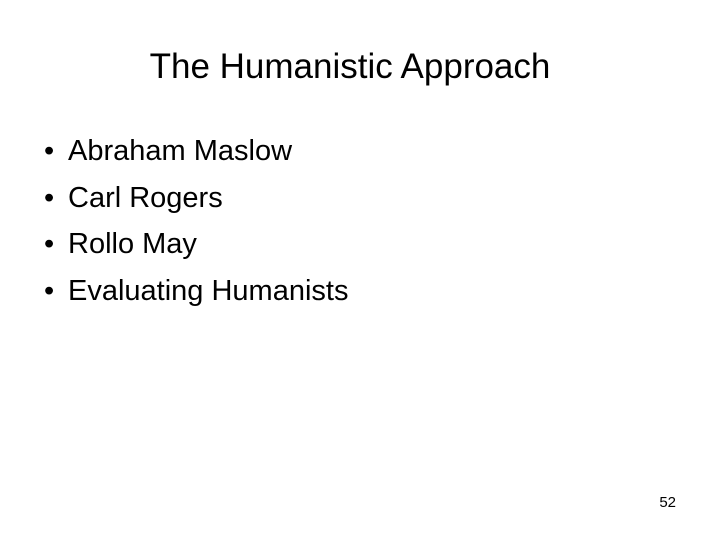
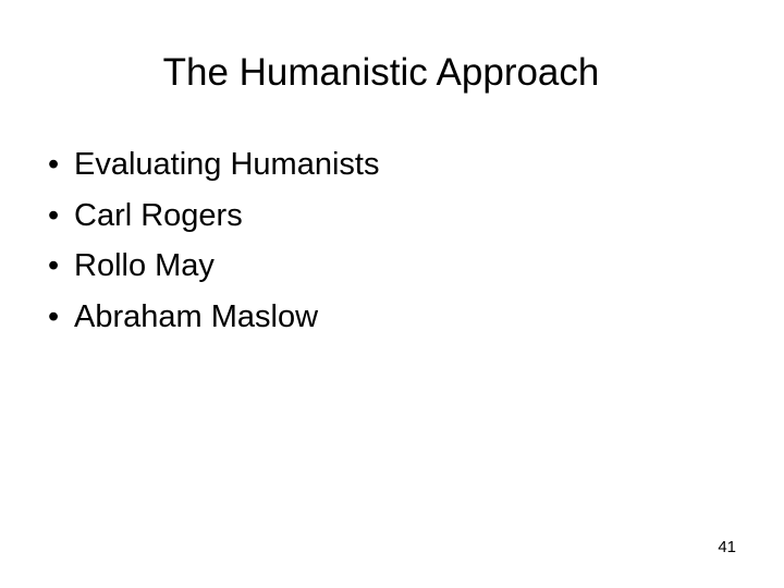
  The Humanistic Approach
  •
- Abraham Maslow
+ Evaluating Humanists
  •
  Carl Rogers
  •
  Rollo May
  •
- Evaluating Humanists
+ Abraham Maslow
- 52
+ 41
